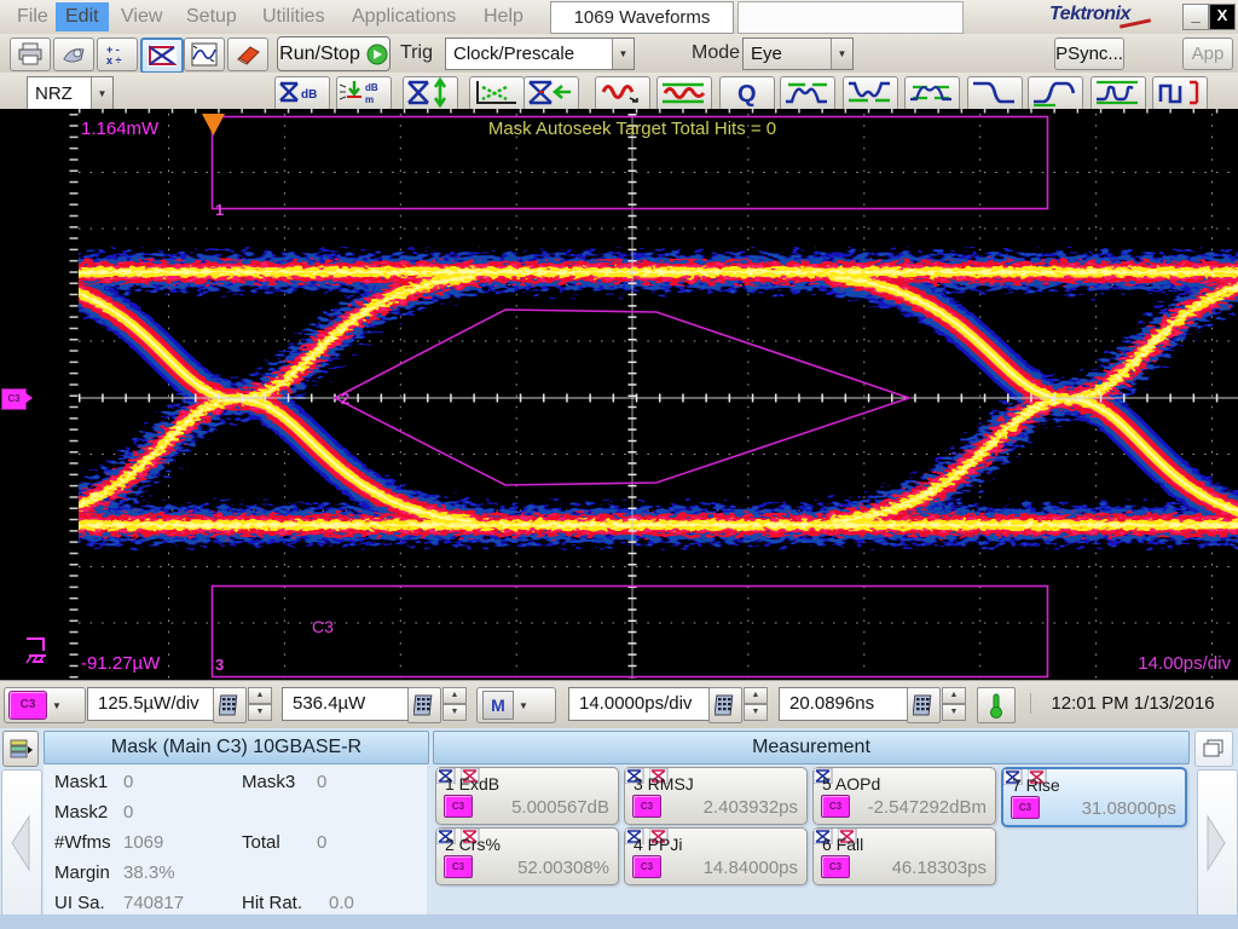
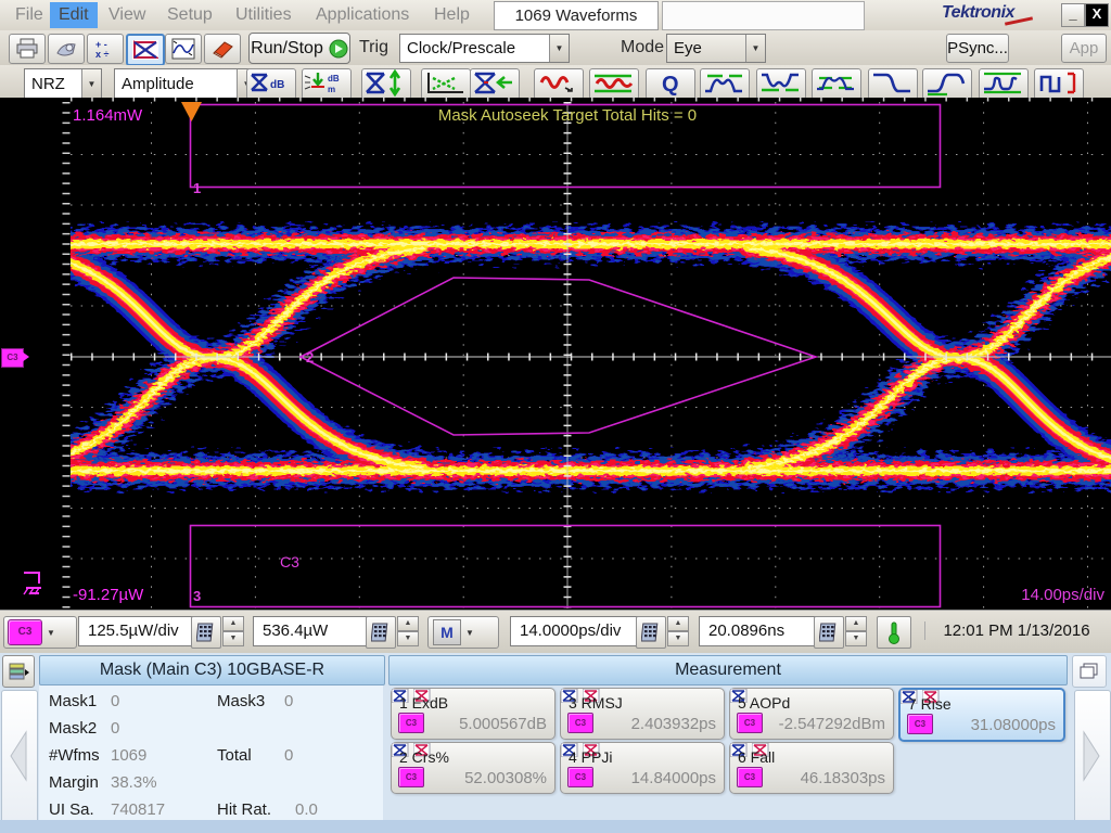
  File
  Edit
  View
  Setup
  Utilities
  Applications
  Help
  1069 Waveforms
  Tektronix
  _
  X
  + -
  x ÷
  Run/Stop
  Trig
  Clock/Prescale
  ▼
  Mode
  Eye
  ▼
  PSync...
  App
  NRZ
  ▼
+ Amplitude
  dB
  dB
  m
  Q
  1.164mW
  Mask Autoseek Target Total Hits = 0
  -91.27µW
  14.00ps/div
  1
  2
  3
  C3
  C3
  C3
  ▼
  125.5µW/div
  536.4µW
  M
  ▼
  14.0000ps/div
  20.0896ns
  12:01 PM 1/13/2016
  Mask (Main C3) 10GBASE-R
  Mask1
  0
  Mask3
  0
  Mask2
  0
  #Wfms
  1069
  Total
  0
  Margin
  38.3%
  UI Sa.
  740817
  Hit Rat.
  0.0
  Measurement
  1 ExdB
  C3
  5.000567dB
  3 RMSJ
  C3
  2.403932ps
  5 AOPd
  C3
  -2.547292dBm
  7 Rise
  C3
  31.08000ps
  2 Crs%
  C3
  52.00308%
  4 PPJi
  C3
  14.84000ps
  6 Fall
  C3
  46.18303ps
